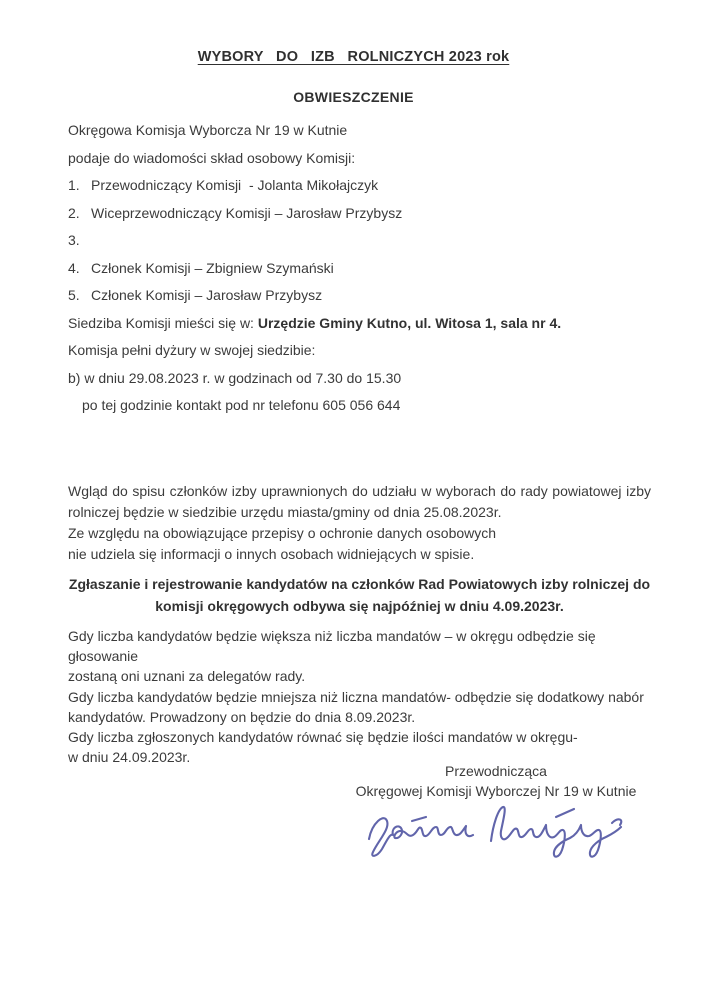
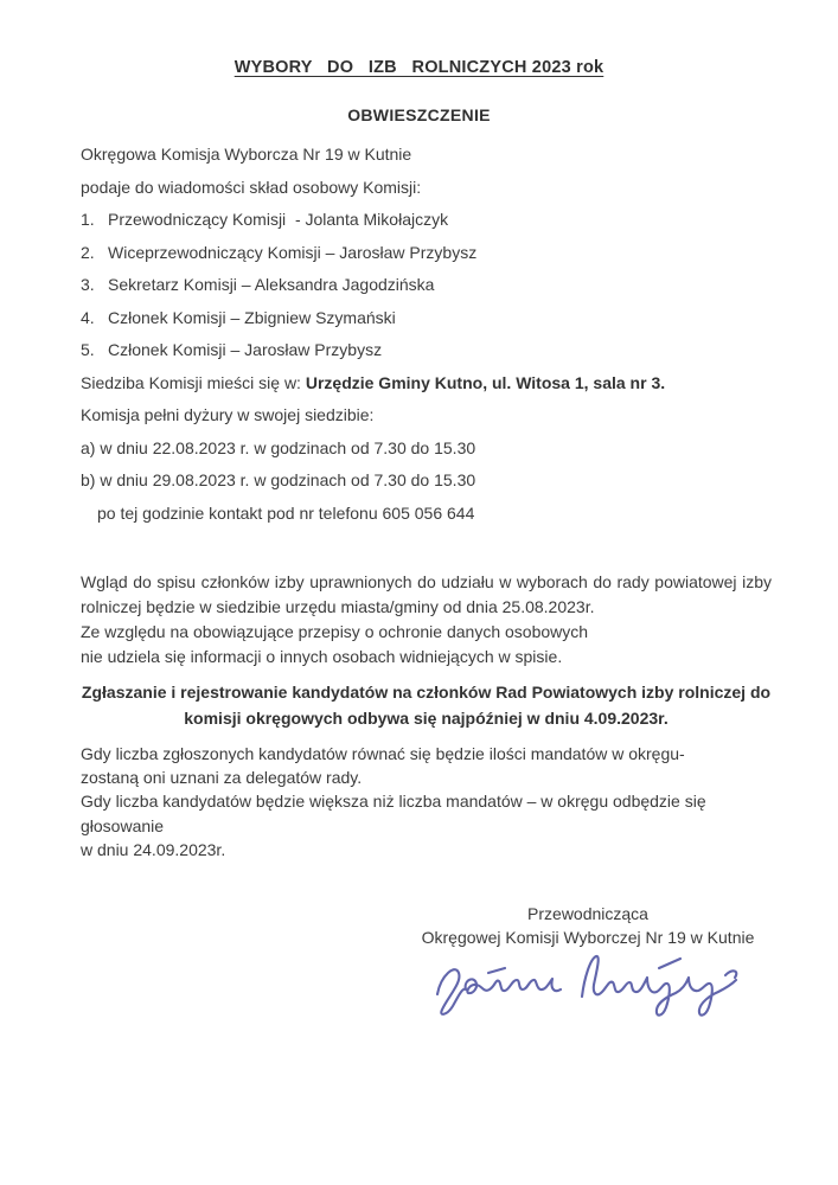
  WYBORY DO IZB ROLNICZYCH 2023 rok
  OBWIESZCZENIE
  Okręgowa Komisja Wyborcza Nr 19 w Kutnie
  podaje do wiadomości skład osobowy Komisji:
  1.
  Przewodniczący Komisji - Jolanta Mikołajczyk
  2.
  Wiceprzewodniczący Komisji – Jarosław Przybysz
  3.
+ Sekretarz Komisji – Aleksandra Jagodzińska
  4.
  Członek Komisji – Zbigniew Szymański
  5.
  Członek Komisji – Jarosław Przybysz
- Siedziba Komisji mieści się w: Urzędzie Gminy Kutno, ul. Witosa 1, sala nr 4.
+ Siedziba Komisji mieści się w: Urzędzie Gminy Kutno, ul. Witosa 1, sala nr 3.
  Komisja pełni dyżury w swojej siedzibie:
+ a) w dniu 22.08.2023 r. w godzinach od 7.30 do 15.30
  b) w dniu 29.08.2023 r. w godzinach od 7.30 do 15.30
  po tej godzinie kontakt pod nr telefonu 605 056 644
  Wgląd do spisu członków izby uprawnionych do udziału w wyborach do rady powiatowej izby rolniczej będzie w siedzibie urzędu miasta/gminy od dnia 25.08.2023r.
  Ze względu na obowiązujące przepisy o ochronie danych osobowych
  nie udziela się informacji o innych osobach widniejących w spisie.
  Zgłaszanie i rejestrowanie kandydatów na członków Rad Powiatowych izby rolniczej do komisji okręgowych odbywa się najpóźniej w dniu 4.09.2023r.
- Gdy liczba kandydatów będzie większa niż liczba mandatów – w okręgu odbędzie się głosowanie
+ Gdy liczba zgłoszonych kandydatów równać się będzie ilości mandatów w okręgu-
  zostaną oni uznani za delegatów rady.
- Gdy liczba kandydatów będzie mniejsza niż liczna mandatów- odbędzie się dodatkowy nabór
- kandydatów. Prowadzony on będzie do dnia 8.09.2023r.
- Gdy liczba zgłoszonych kandydatów równać się będzie ilości mandatów w okręgu-
+ Gdy liczba kandydatów będzie większa niż liczba mandatów – w okręgu odbędzie się głosowanie
  w dniu 24.09.2023r.
  Przewodnicząca
  Okręgowej Komisji Wyborczej Nr 19 w Kutnie
